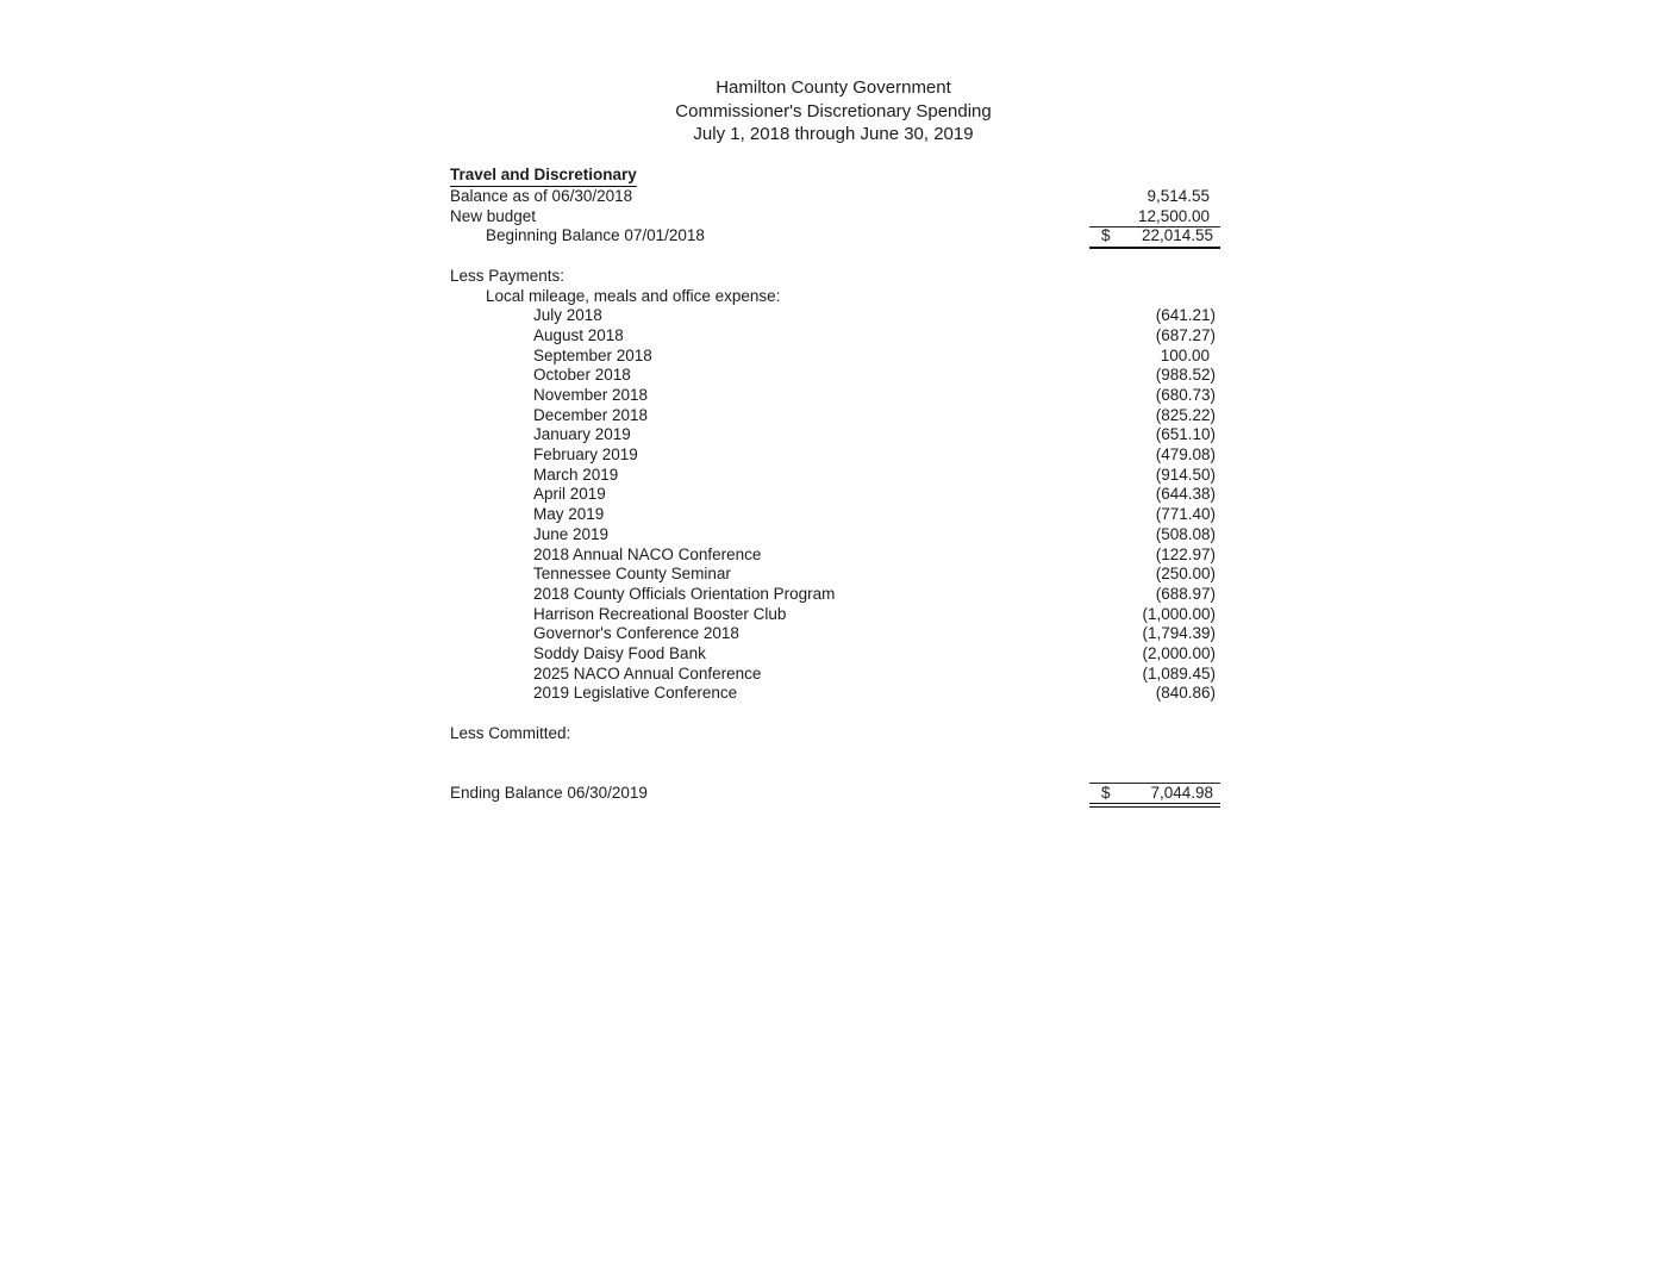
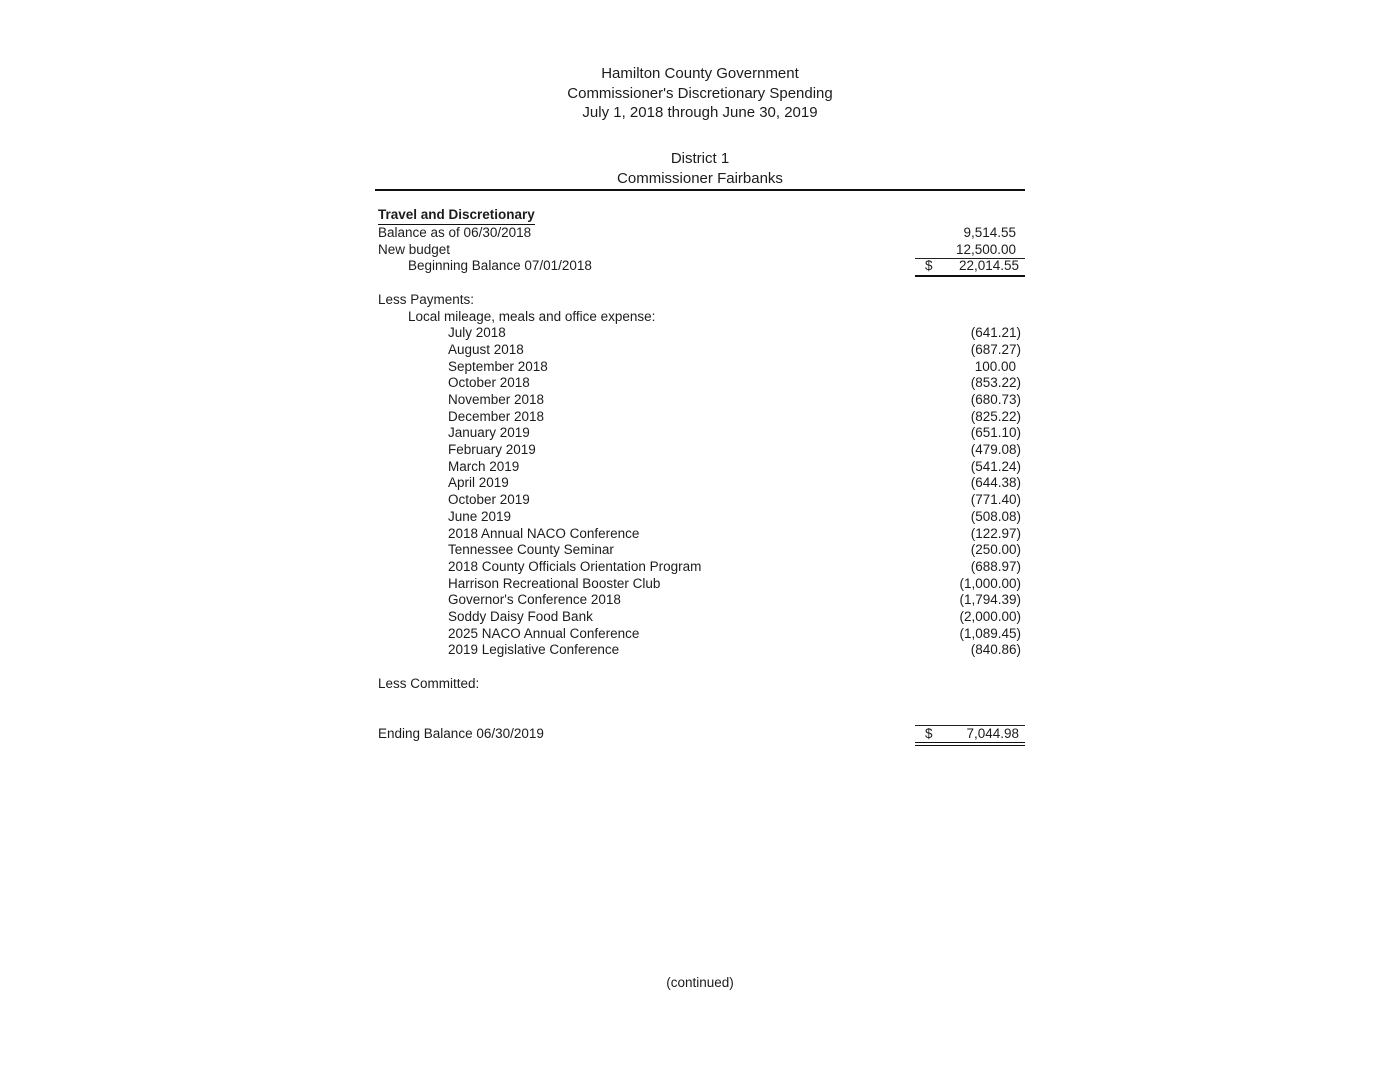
  Hamilton County Government
  Commissioner's Discretionary Spending
  July 1, 2018 through June 30, 2019
+ District 1
+ Commissioner Fairbanks
  Travel and Discretionary
  Balance as of 06/30/2018
  9,514.55
  New budget
  12,500.00
  Beginning Balance 07/01/2018
  $
  22,014.55
  Less Payments:
  Local mileage, meals and office expense:
  July 2018
  (641.21)
  August 2018
  (687.27)
  September 2018
  100.00
  October 2018
- (988.52)
+ (853.22)
  November 2018
  (680.73)
  December 2018
  (825.22)
  January 2019
  (651.10)
  February 2019
  (479.08)
  March 2019
- (914.50)
+ (541.24)
  April 2019
  (644.38)
- May 2019
+ October 2019
  (771.40)
  June 2019
  (508.08)
  2018 Annual NACO Conference
  (122.97)
  Tennessee County Seminar
  (250.00)
  2018 County Officials Orientation Program
  (688.97)
  Harrison Recreational Booster Club
  (1,000.00)
  Governor's Conference 2018
  (1,794.39)
  Soddy Daisy Food Bank
  (2,000.00)
  2025 NACO Annual Conference
  (1,089.45)
  2019 Legislative Conference
  (840.86)
  Less Committed:
  Ending Balance 06/30/2019
  $
  7,044.98
+ (continued)
